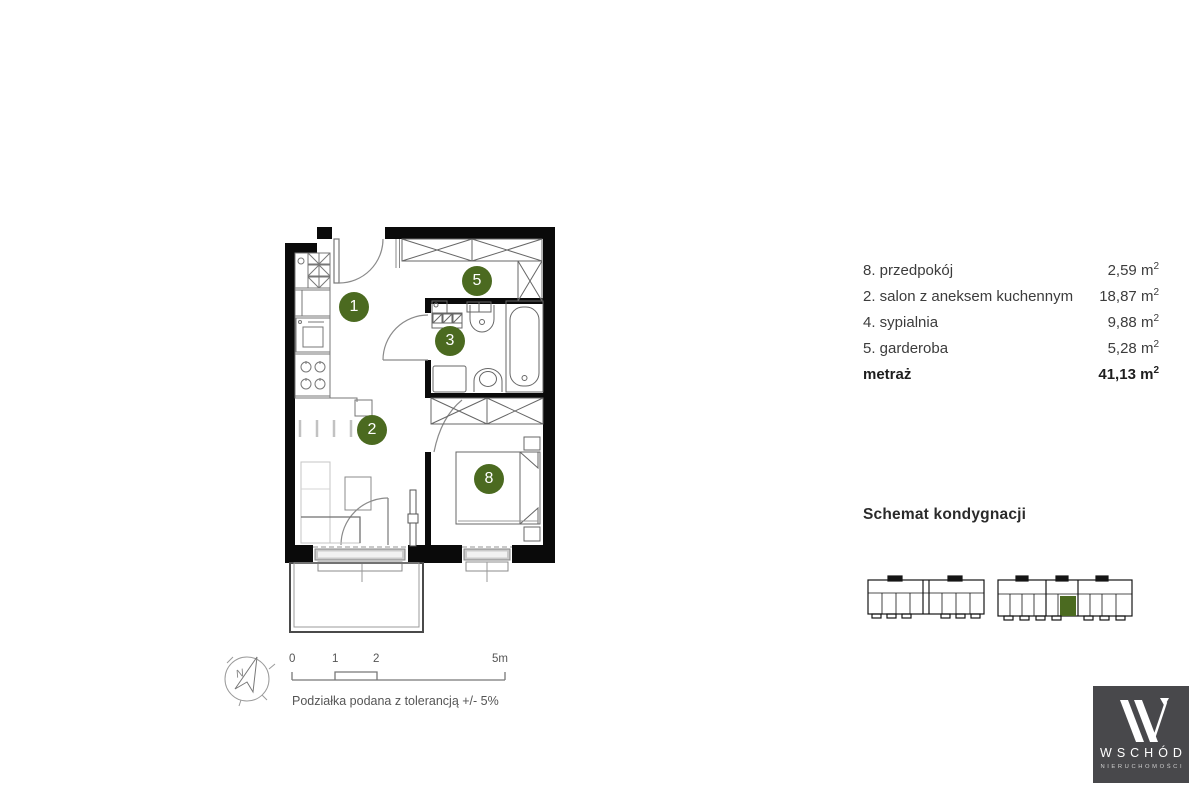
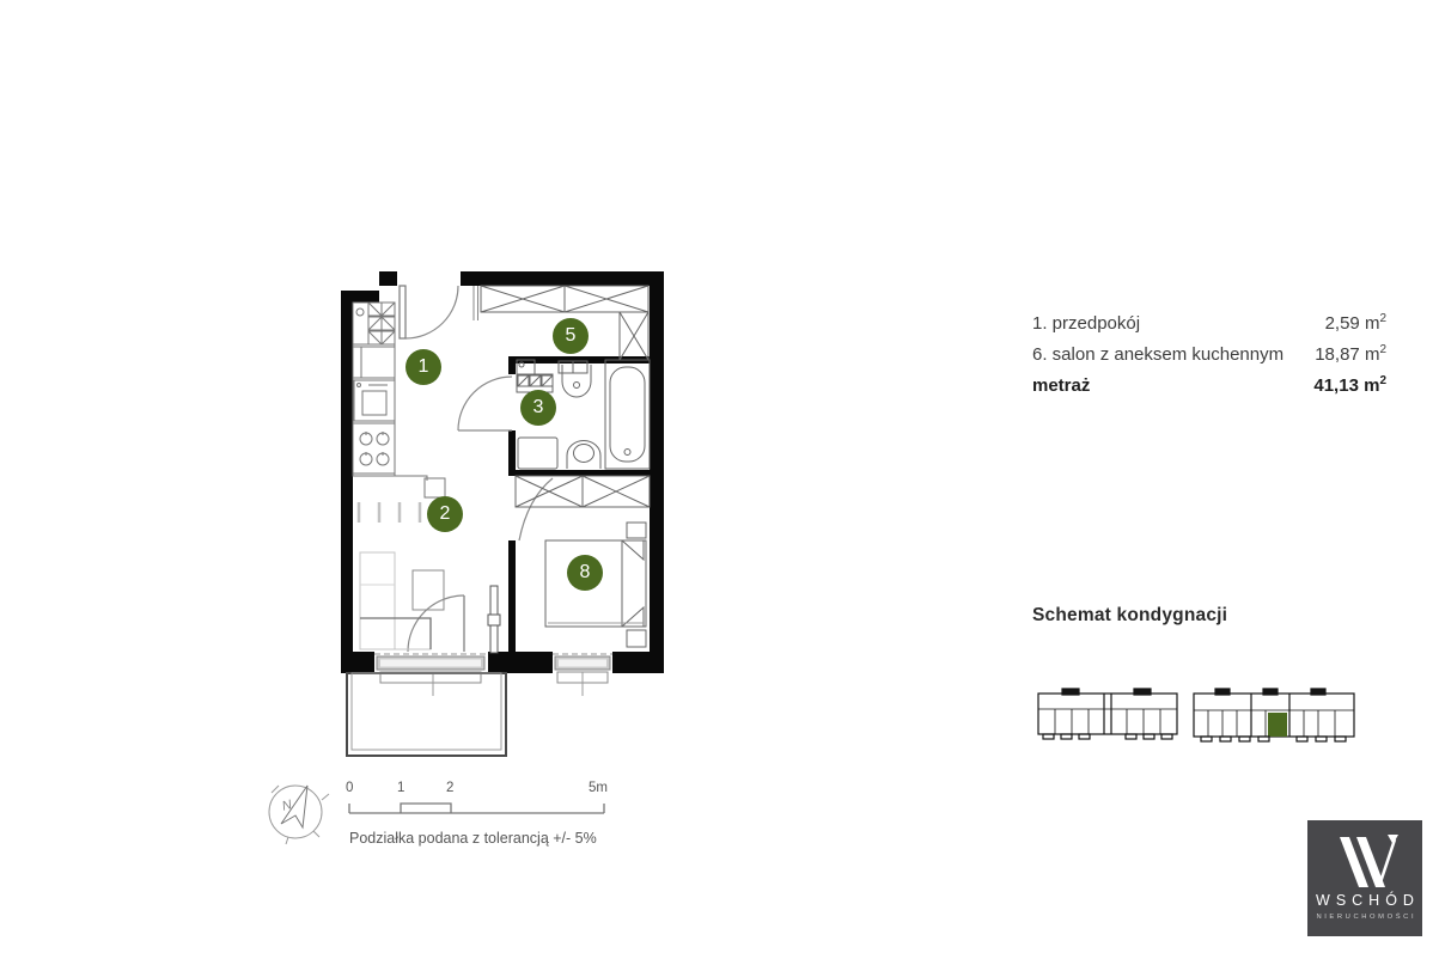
  1
  2
  3
  8
  5
- 8. przedpokój
+ 1. przedpokój
  2,59 m2
- 2. salon z aneksem kuchennym
+ 6. salon z aneksem kuchennym
  18,87 m2
- 4. sypialnia
- 9,88 m2
- 5. garderoba
- 5,28 m2
  metraż
  41,13 m2
  Schemat kondygnacji
  0
  1
  2
  5m
  Podziałka podana z tolerancją +/- 5%
  WSCHÓD
